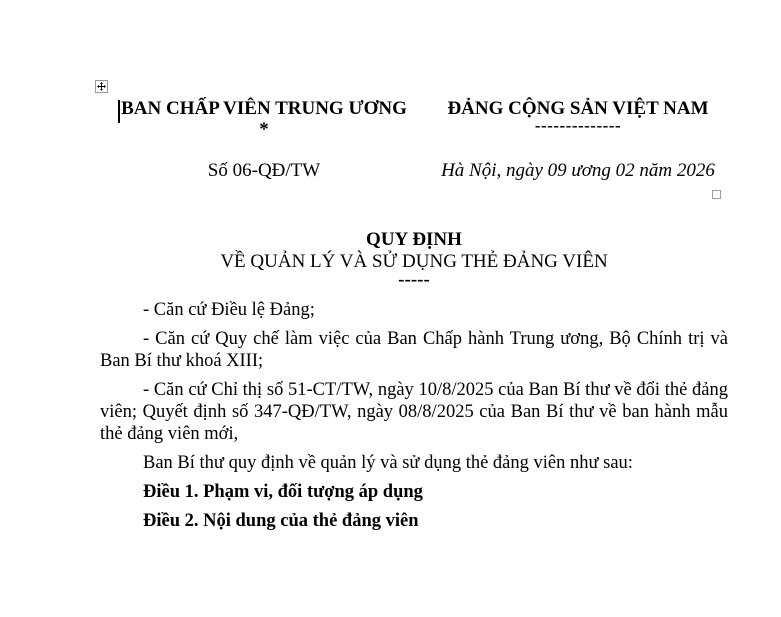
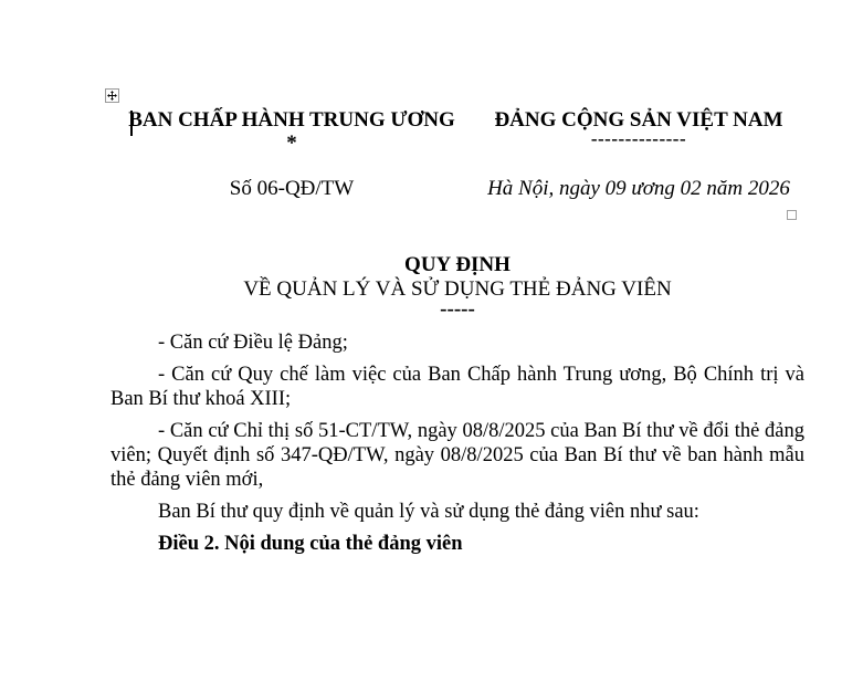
- BAN CHẤP VIÊN TRUNG ƯƠNG
+ BAN CHẤP HÀNH TRUNG ƯƠNG
  *
  Số 06-QĐ/TW
  ĐẢNG CỘNG SẢN VIỆT NAM
  --------------
  Hà Nội, ngày 09 ương 02 năm 2026
  QUY ĐỊNH
  VỀ QUẢN LÝ VÀ SỬ DỤNG THẺ ĐẢNG VIÊN
  -----
  - Căn cứ Điều lệ Đảng;
  - Căn cứ Quy chế làm việc của Ban Chấp hành Trung ương, Bộ Chính trị và Ban Bí thư khoá XIII;
- - Căn cứ Chỉ thị số 51-CT/TW, ngày 10/8/2025 của Ban Bí thư về đổi thẻ đảng viên; Quyết định số 347-QĐ/TW, ngày 08/8/2025 của Ban Bí thư về ban hành mẫu thẻ đảng viên mới,
+ - Căn cứ Chỉ thị số 51-CT/TW, ngày 08/8/2025 của Ban Bí thư về đổi thẻ đảng viên; Quyết định số 347-QĐ/TW, ngày 08/8/2025 của Ban Bí thư về ban hành mẫu thẻ đảng viên mới,
  Ban Bí thư quy định về quản lý và sử dụng thẻ đảng viên như sau:
- Điều 1. Phạm vi, đối tượng áp dụng
  Điều 2. Nội dung của thẻ đảng viên
